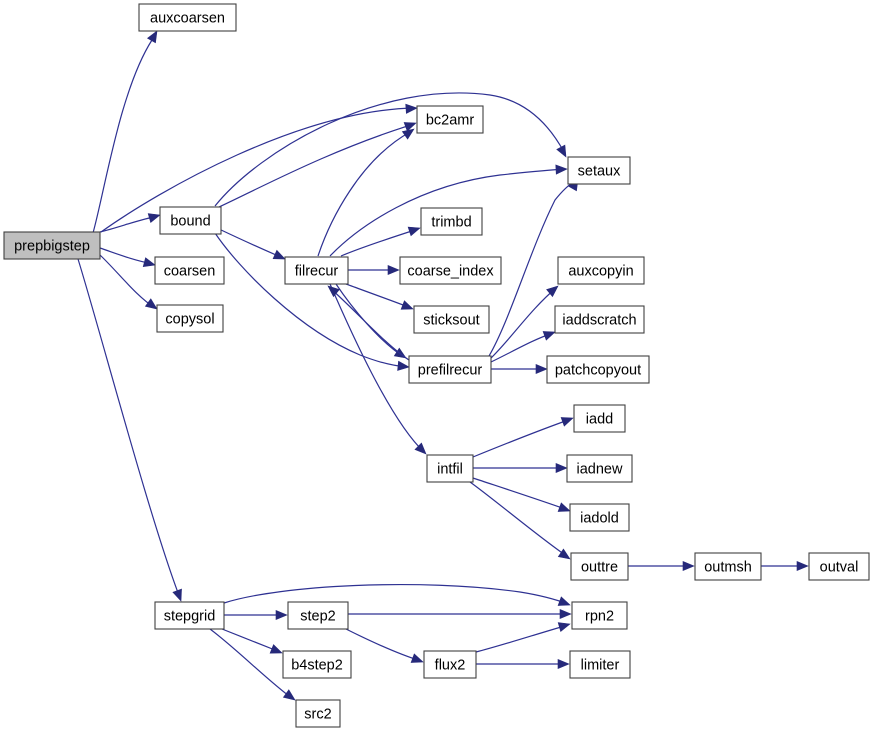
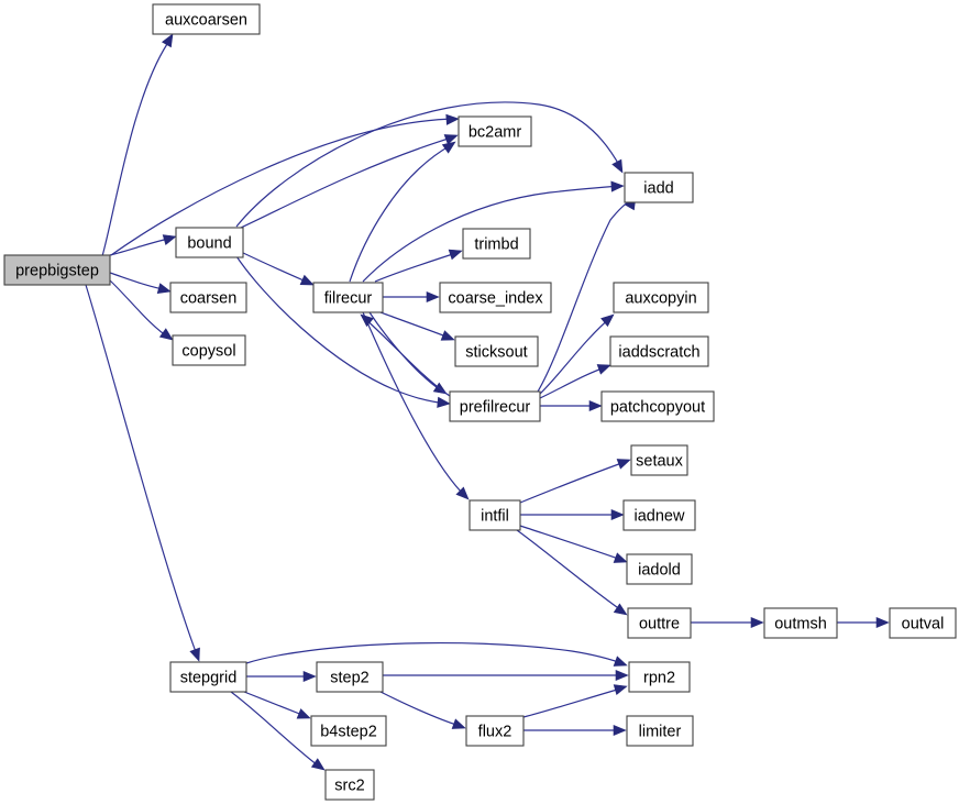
  prepbigstep
  auxcoarsen
  bound
  coarsen
  copysol
  bc2amr
- setaux
+ iadd
  trimbd
  filrecur
  coarse_index
  auxcopyin
  sticksout
  iaddscratch
  prefilrecur
  patchcopyout
- iadd
+ setaux
  intfil
  iadnew
  iadold
  outtre
  outmsh
  outval
  stepgrid
  step2
  rpn2
  b4step2
  flux2
  limiter
  src2
